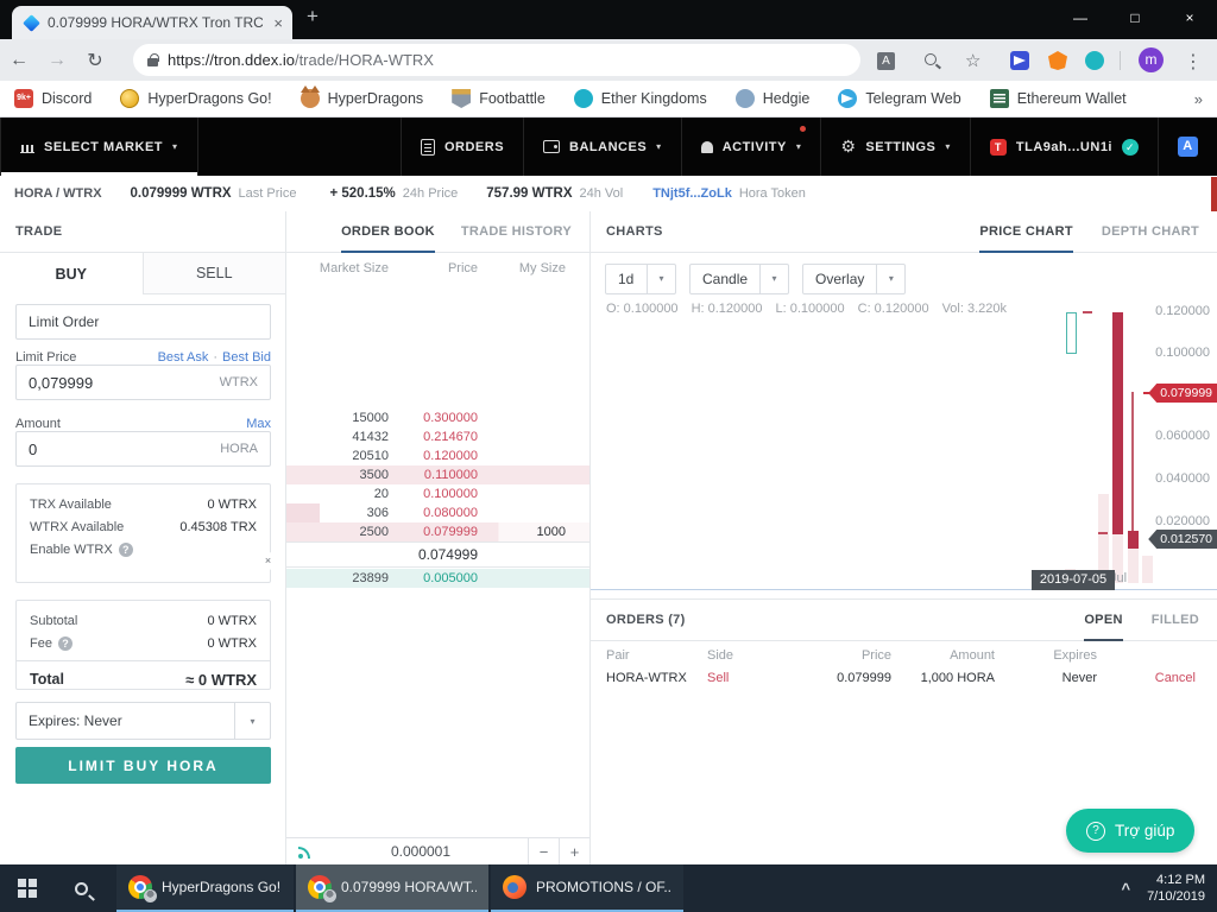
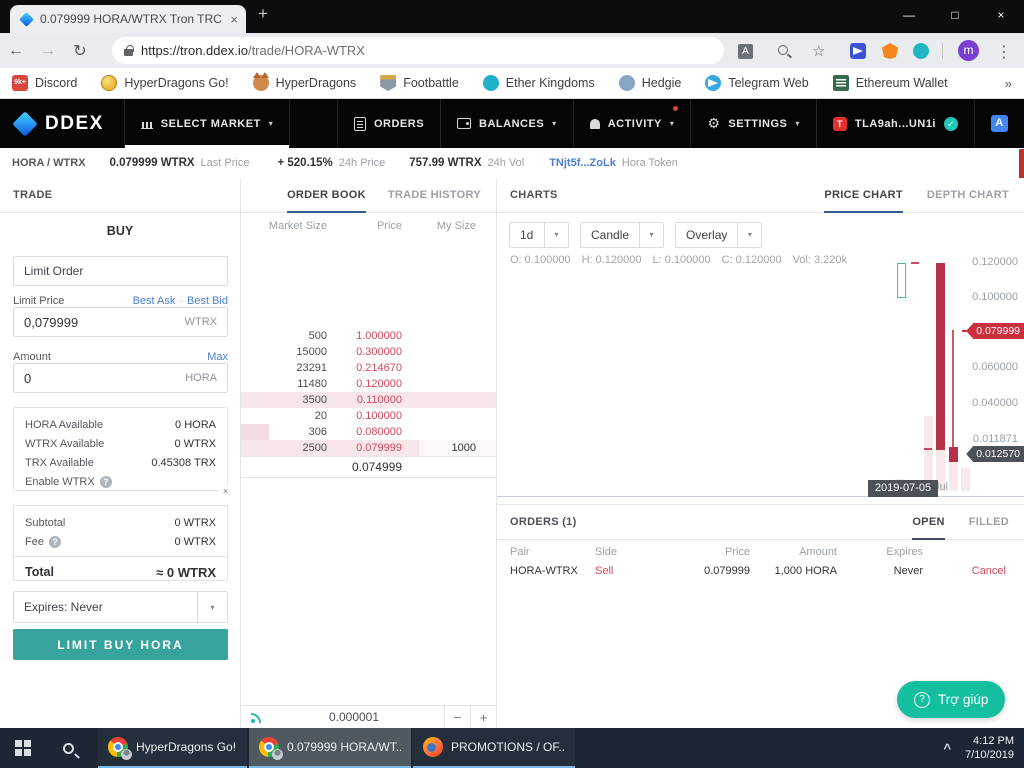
  0.079999 HORA/WTRX Tron TRC
  ×
  +
  —
  □
  ×
  ←
  →
  ↻
  https://tron.ddex.io/trade/HORA-WTRX
  A
  ☆
  m
  ⋮
  Discord
  HyperDragons Go!
  HyperDragons
  Footbattle
  Ether Kingdoms
  Hedgie
  Telegram Web
  Ethereum Wallet
  »
+ DDEX
  SELECT MARKET
  ▾
  ORDERS
  BALANCES
  ▾
  ACTIVITY
  ▾
  ⚙
  SETTINGS
  ▾
  T
  TLA9ah...UN1i
  ✓
  A
  HORA / WTRX
  0.079999 WTRX
  Last Price
  + 520.15%
  24h Price
  757.99 WTRX
  24h Vol
  TNjt5f...ZoLk
  Hora Token
  TRADE
  BUY
- SELL
  Limit Order
  Limit Price
  Best Ask
  ·
  Best Bid
  0,079999
  WTRX
  Amount
  Max
  0
  HORA
+ HORA Available
+ 0 HORA
- TRX Available
+ WTRX Available
  0 WTRX
- WTRX Available
+ TRX Available
  0.45308 TRX
  Enable WTRX
  ?
  ×
  Subtotal
  0 WTRX
  Fee
  ?
  0 WTRX
  Total
  ≈ 0 WTRX
  Expires: Never
  ▾
  LIMIT BUY HORA
  ORDER BOOK
  TRADE HISTORY
  Market Size
  Price
  My Size
+ 500
+ 1.000000
  15000
  0.300000
- 41432
+ 23291
  0.214670
- 20510
+ 11480
  0.120000
  3500
  0.110000
  20
  0.100000
  306
  0.080000
  2500
  0.079999
  1000
  0.074999
- 23899
- 0.005000
  0.000001
  −
  +
  CHARTS
  PRICE CHART
  DEPTH CHART
  1d
  ▾
  Candle
  ▾
  Overlay
  ▾
  O: 0.100000
  H: 0.120000
  L: 0.100000
  C: 0.120000
  Vol: 3.220k
  0.120000
  0.100000
  0.079999
  0.060000
  0.040000
- 0.020000
+ 0.011871
  0.012570
  2019-07-05
- ORDERS (7)
+ ORDERS (1)
  OPEN
  FILLED
  Pair
  Side
  Price
  Amount
  Expires
  HORA-WTRX
  Sell
  0.079999
  1,000 HORA
  Never
  Cancel
  ?
  Trợ giúp
  HyperDragons Go!
  0.079999 HORA/WT..
  PROMOTIONS / OF..
  ^
  4:12 PM
  7/10/2019
